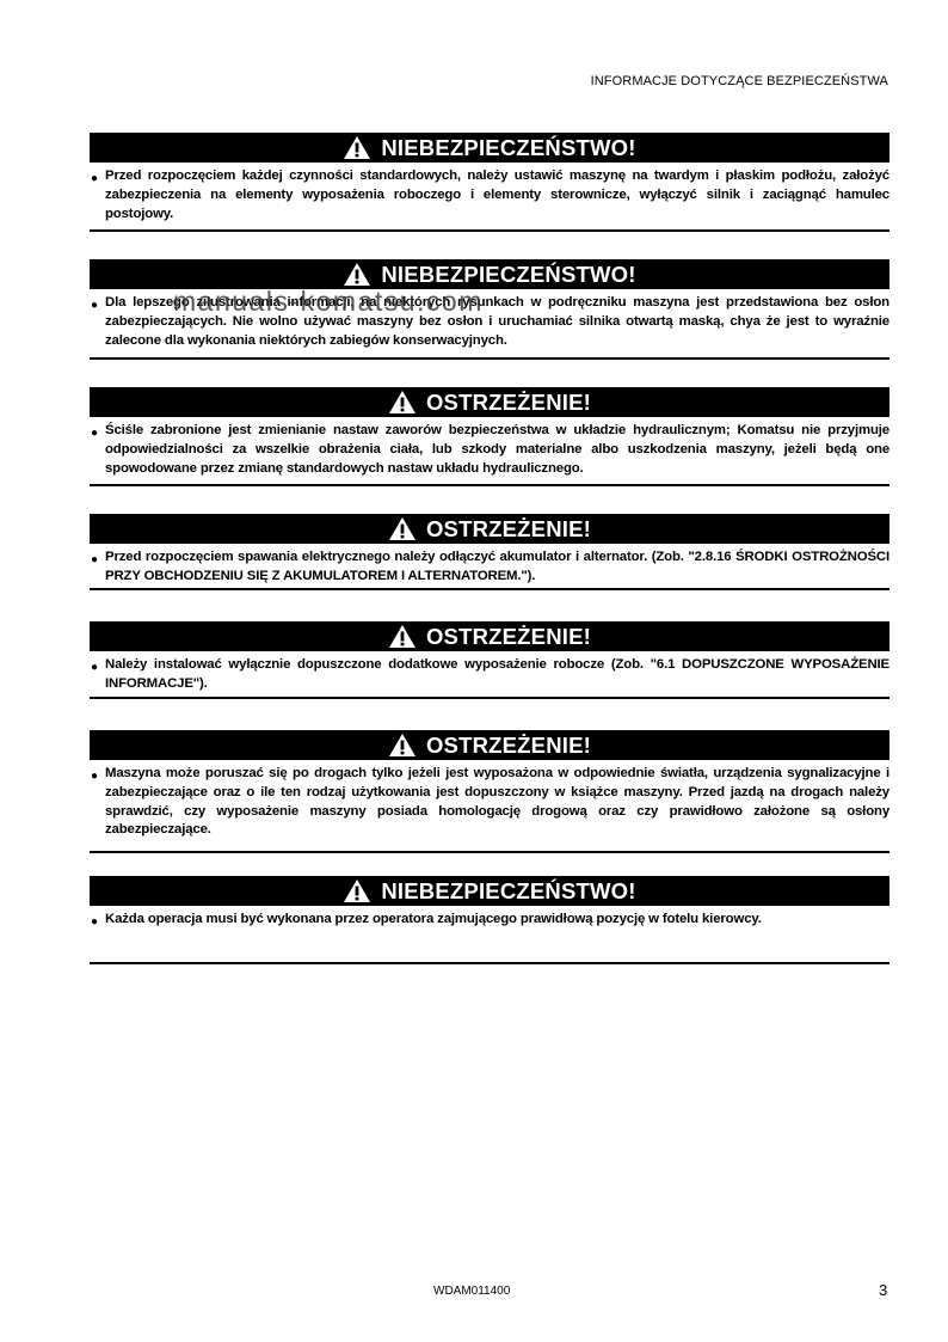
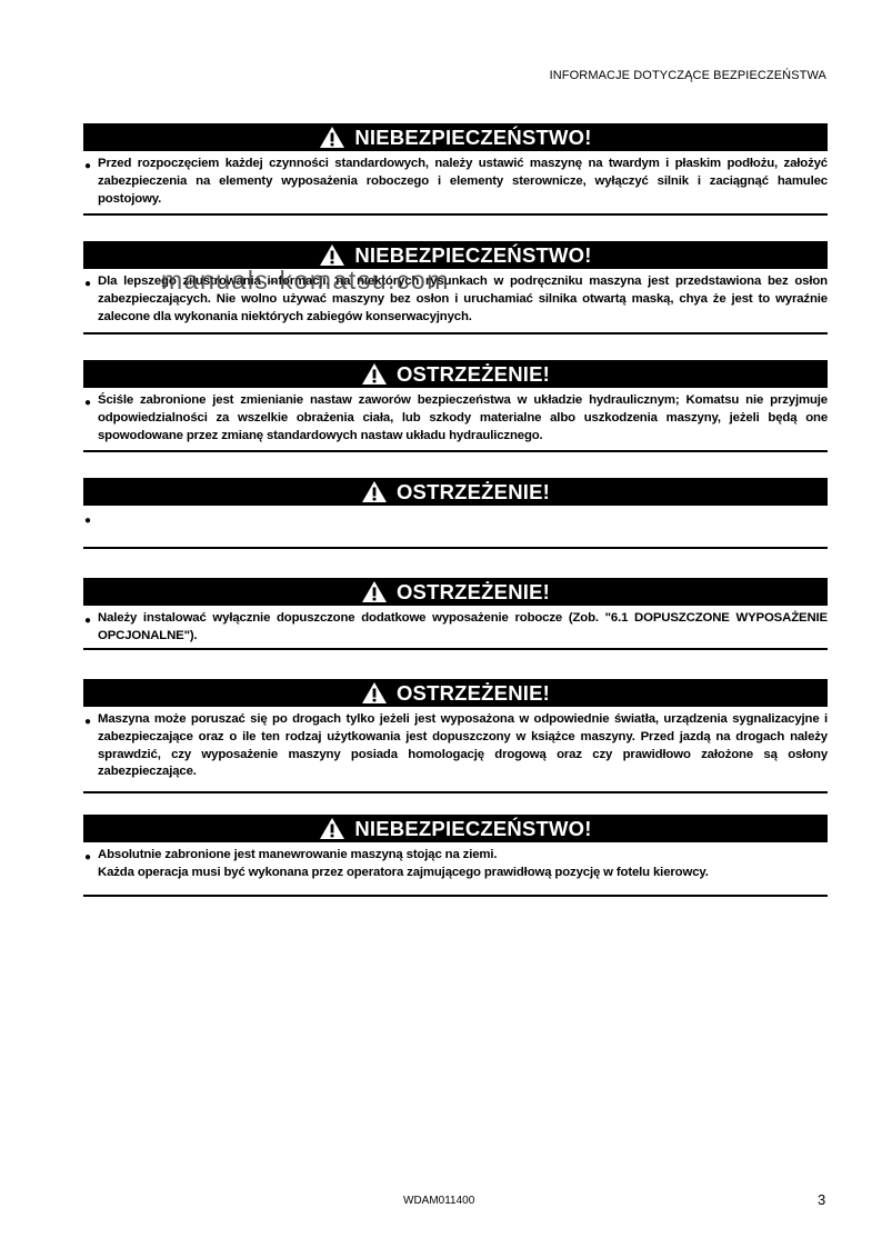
  INFORMACJE DOTYCZĄCE BEZPIECZEŃSTWA
  NIEBEZPIECZEŃSTWO!
  ●
  Przed rozpoczęciem każdej czynności standardowych, należy ustawić maszynę na twardym i płaskim podłożu, założyć zabezpieczenia na elementy wyposażenia roboczego i elementy sterownicze, wyłączyć silnik i zaciągnąć hamulec postojowy.
  NIEBEZPIECZEŃSTWO!
  ●
  Dla lepszego zilustrowania informacji, na niektórych rysunkach w podręczniku maszyna jest przedstawiona bez osłon zabezpieczających. Nie wolno używać maszyny bez osłon i uruchamiać silnika otwartą maską, chya że jest to wyraźnie zalecone dla wykonania niektórych zabiegów konserwacyjnych.
  manuals-komatsu.com
  OSTRZEŻENIE!
  ●
  Ściśle zabronione jest zmienianie nastaw zaworów bezpieczeństwa w układzie hydraulicznym; Komatsu nie przyjmuje odpowiedzialności za wszelkie obrażenia ciała, lub szkody materialne albo uszkodzenia maszyny, jeżeli będą one spowodowane przez zmianę standardowych nastaw układu hydraulicznego.
  OSTRZEŻENIE!
  ●
- Przed rozpoczęciem spawania elektrycznego należy odłączyć akumulator i alternator. (Zob. "2.8.16 ŚRODKI OSTROŻNOŚCI PRZY OBCHODZENIU SIĘ Z AKUMULATOREM I ALTERNATOREM.").
  OSTRZEŻENIE!
  ●
- Należy instalować wyłącznie dopuszczone dodatkowe wyposażenie robocze (Zob. "6.1 DOPUSZCZONE WYPOSAŻENIE INFORMACJE").
+ Należy instalować wyłącznie dopuszczone dodatkowe wyposażenie robocze (Zob. "6.1 DOPUSZCZONE WYPOSAŻENIE OPCJONALNE").
  OSTRZEŻENIE!
  ●
  Maszyna może poruszać się po drogach tylko jeżeli jest wyposażona w odpowiednie światła, urządzenia sygnalizacyjne i zabezpieczające oraz o ile ten rodzaj użytkowania jest dopuszczony w książce maszyny. Przed jazdą na drogach należy sprawdzić, czy wyposażenie maszyny posiada homologację drogową oraz czy prawidłowo założone są osłony zabezpieczające.
  NIEBEZPIECZEŃSTWO!
  ●
+ Absolutnie zabronione jest manewrowanie maszyną stojąc na ziemi.
  Każda operacja musi być wykonana przez operatora zajmującego prawidłową pozycję w fotelu kierowcy.
  WDAM011400
  3
